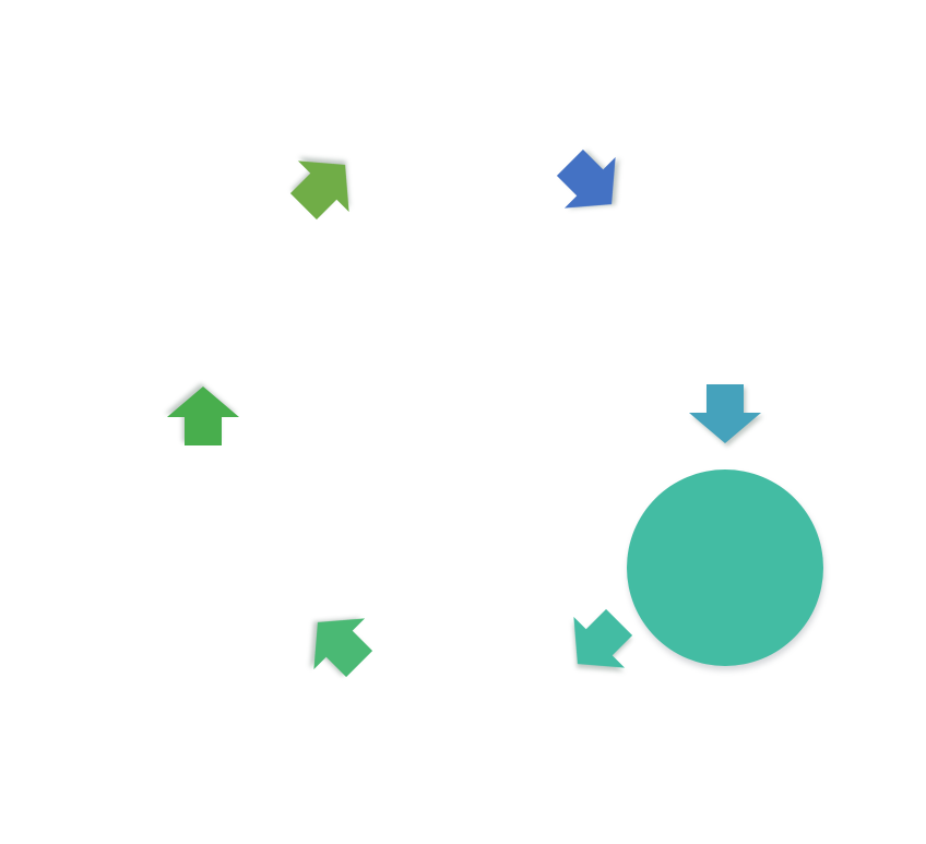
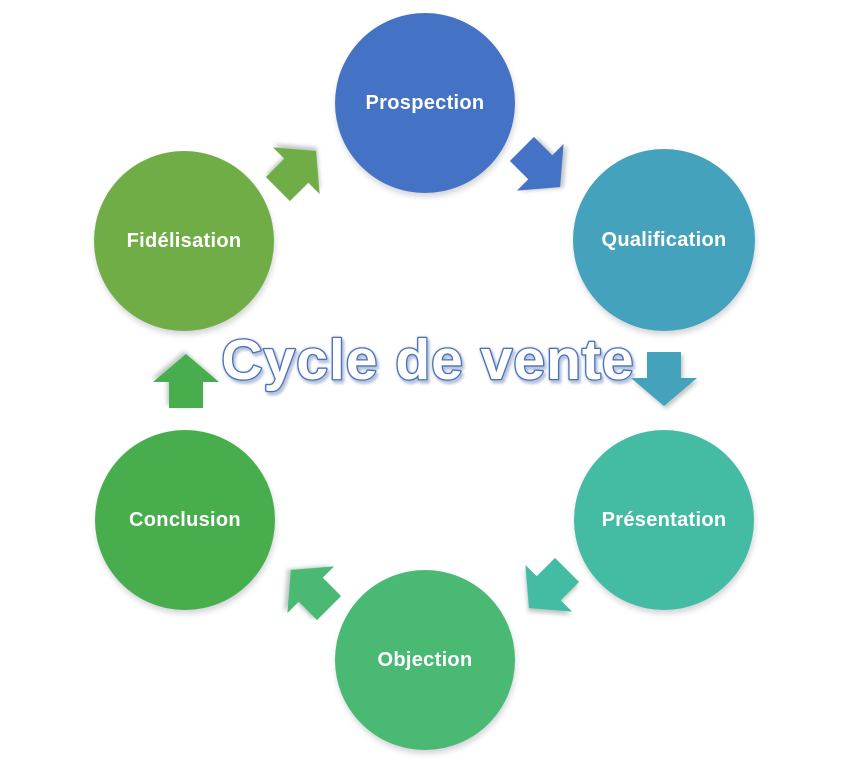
+ Prospection
+ Qualification
+ Présentation
+ Objection
+ Conclusion
+ Fidélisation
+ Cycle de vente
